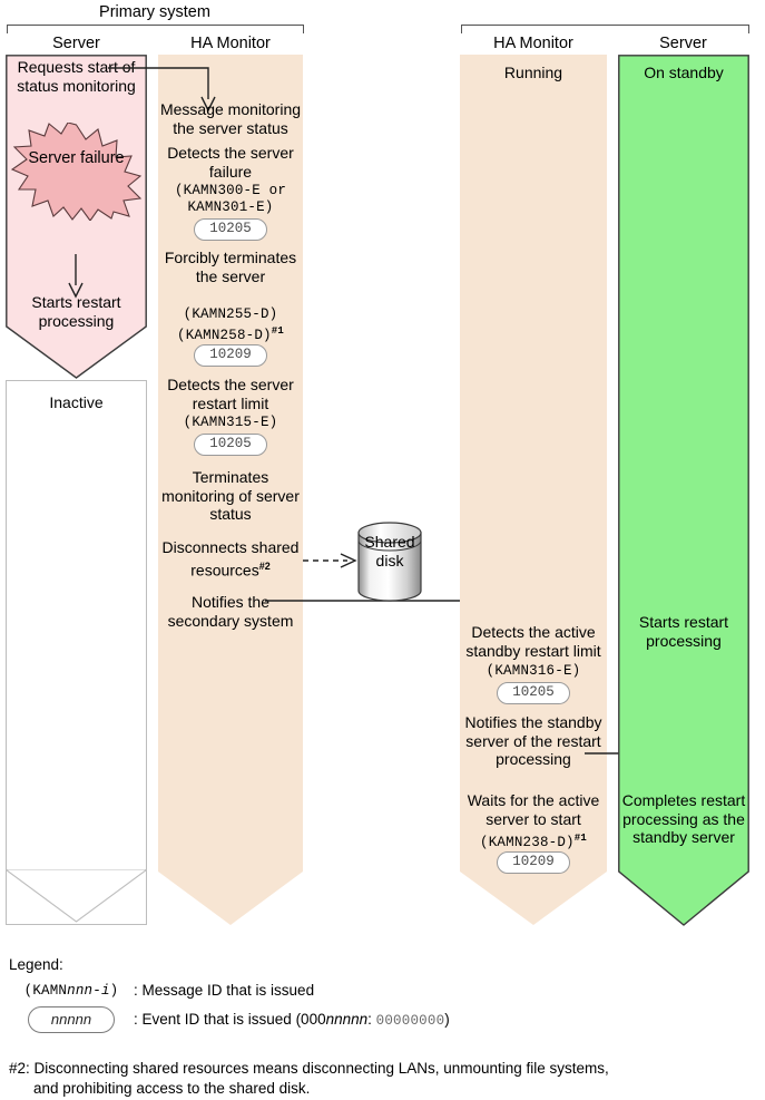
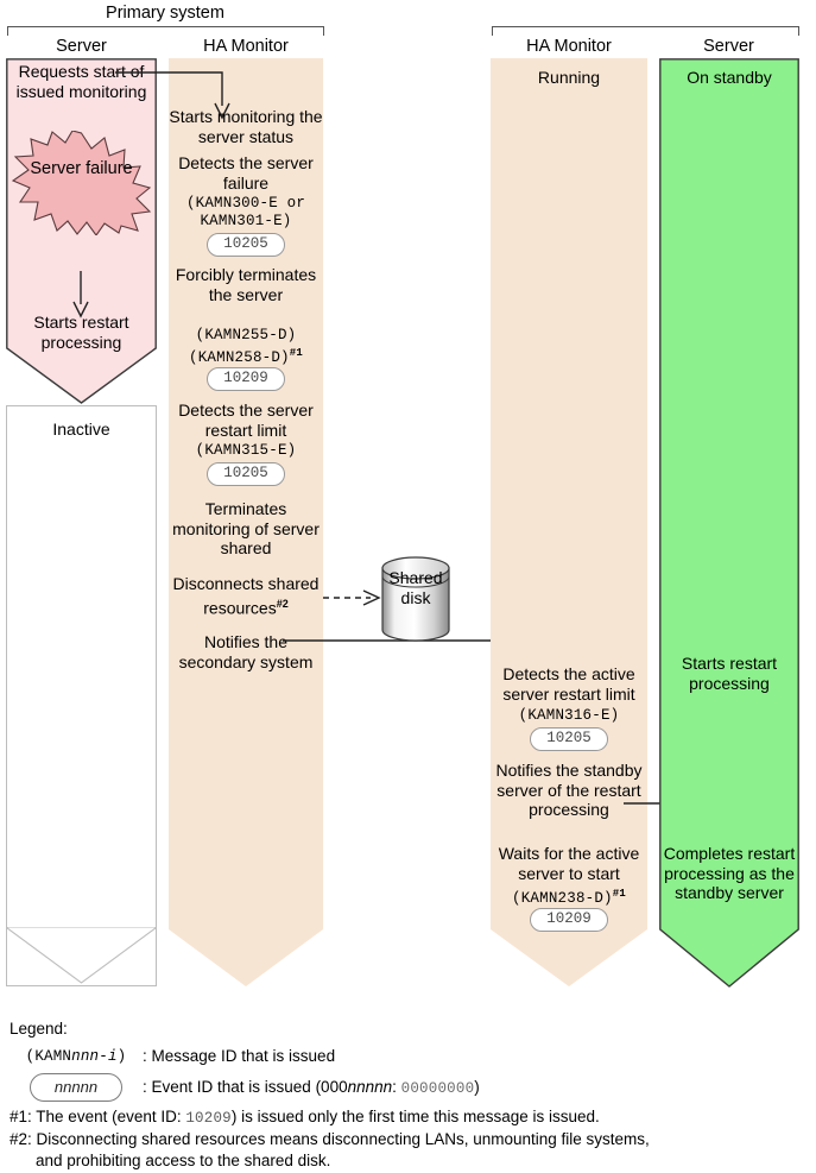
  Primary system
  Server
  HA Monitor
  HA Monitor
  Server
- Requests start of status monitoring
+ Requests start of issued monitoring
  Server failure
  Starts restart processing
  Inactive
- Message monitoring the server status
+ Starts monitoring the server status
  Detects the server failure
  (KAMN300-E or
  KAMN301-E)
  10205
  Forcibly terminates the server
  (KAMN255-D)
  (KAMN258-D)#1
  10209
  Detects the server restart limit
  (KAMN315-E)
  10205
- Terminates monitoring of server status
+ Terminates monitoring of server shared
  Disconnects shared resources#2
  Notifies the secondary system
  Shared
  disk
  Running
- Detects the active standby restart limit
+ Detects the active server restart limit
  (KAMN316-E)
  10205
  Notifies the standby server of the restart processing
  Waits for the active server to start
  (KAMN238-D)#1
  10209
  On standby
  Starts restart processing
  Completes restart processing as the standby server
  Legend:
  (KAMNnnn-i)
  : Message ID that is issued
  nnnnn
  : Event ID that is issued (000nnnnn: 00000000)
+ #1: The event (event ID: 10209) is issued only the first time this message is issued.
  #2: Disconnecting shared resources means disconnecting LANs, unmounting file systems,
  and prohibiting access to the shared disk.
